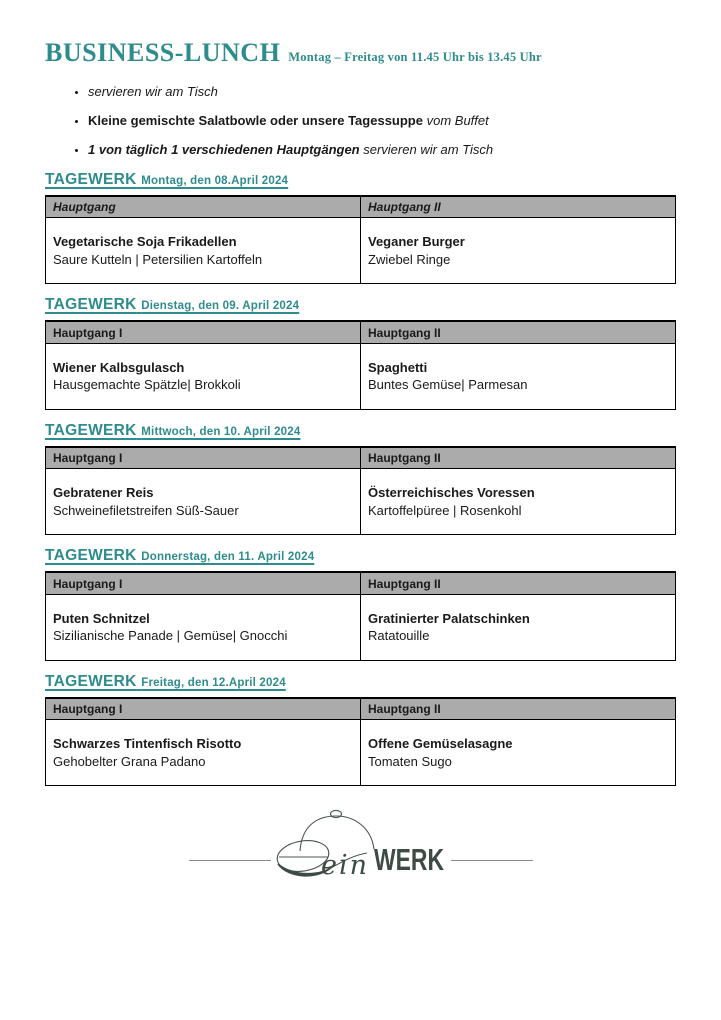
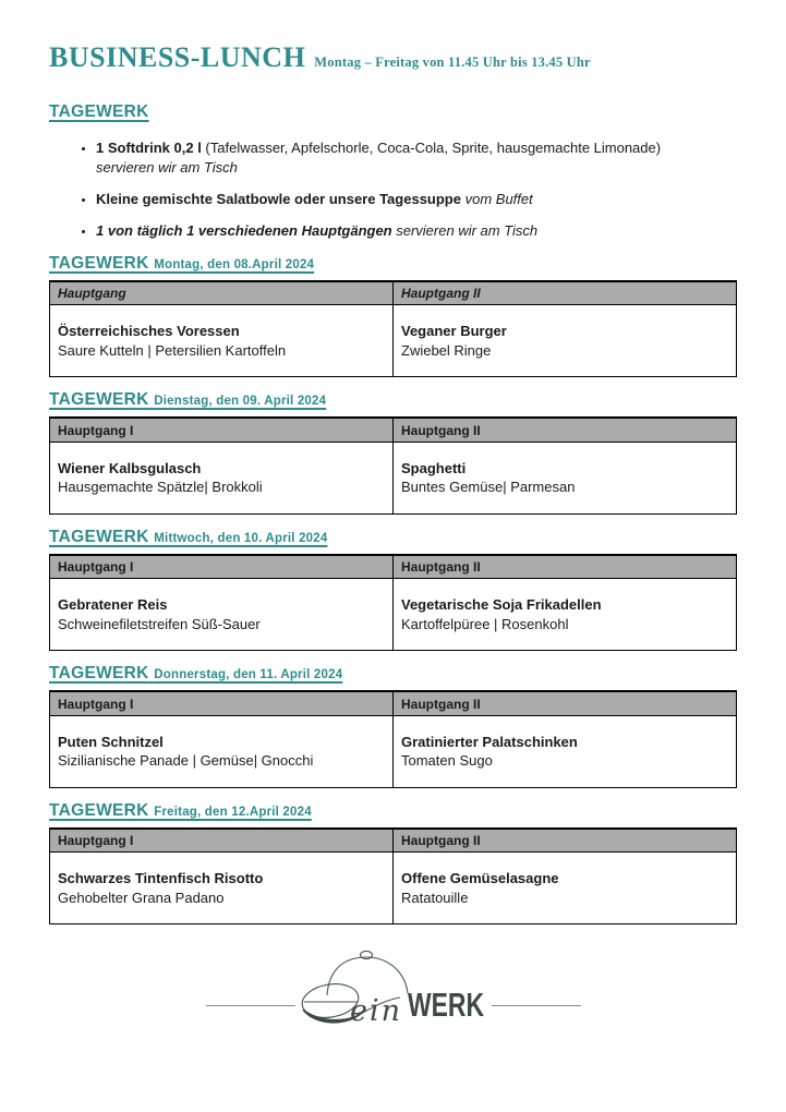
  BUSINESS-LUNCH Montag – Freitag von 11.45 Uhr bis 13.45 Uhr
+ TAGEWERK
+ 1 Softdrink 0,2 l (Tafelwasser, Apfelschorle, Coca-Cola, Sprite, hausgemachte Limonade)
  servieren wir am Tisch
  Kleine gemischte Salatbowle oder unsere Tagessuppe vom Buffet
  1 von täglich 1 verschiedenen Hauptgängen servieren wir am Tisch
  TAGEWERK Montag, den 08.April 2024
  Hauptgang	Hauptgang II
- Vegetarische Soja Frikadellen Saure Kutteln | Petersilien Kartoffeln	Veganer Burger Zwiebel Ringe
+ Österreichisches Voressen Saure Kutteln | Petersilien Kartoffeln	Veganer Burger Zwiebel Ringe
  TAGEWERK Dienstag, den 09. April 2024
  Hauptgang I	Hauptgang II
  Wiener Kalbsgulasch Hausgemachte Spätzle| Brokkoli	Spaghetti Buntes Gemüse| Parmesan
  TAGEWERK Mittwoch, den 10. April 2024
  Hauptgang I	Hauptgang II
- Gebratener Reis Schweinefiletstreifen Süß-Sauer	Österreichisches Voressen Kartoffelpüree | Rosenkohl
+ Gebratener Reis Schweinefiletstreifen Süß-Sauer	Vegetarische Soja Frikadellen Kartoffelpüree | Rosenkohl
  TAGEWERK Donnerstag, den 11. April 2024
  Hauptgang I	Hauptgang II
- Puten Schnitzel Sizilianische Panade | Gemüse| Gnocchi	Gratinierter Palatschinken Ratatouille
+ Puten Schnitzel Sizilianische Panade | Gemüse| Gnocchi	Gratinierter Palatschinken Tomaten Sugo
  TAGEWERK Freitag, den 12.April 2024
  Hauptgang I	Hauptgang II
- Schwarzes Tintenfisch Risotto Gehobelter Grana Padano	Offene Gemüselasagne Tomaten Sugo
+ Schwarzes Tintenfisch Risotto Gehobelter Grana Padano	Offene Gemüselasagne Ratatouille
  ein
  WERK
